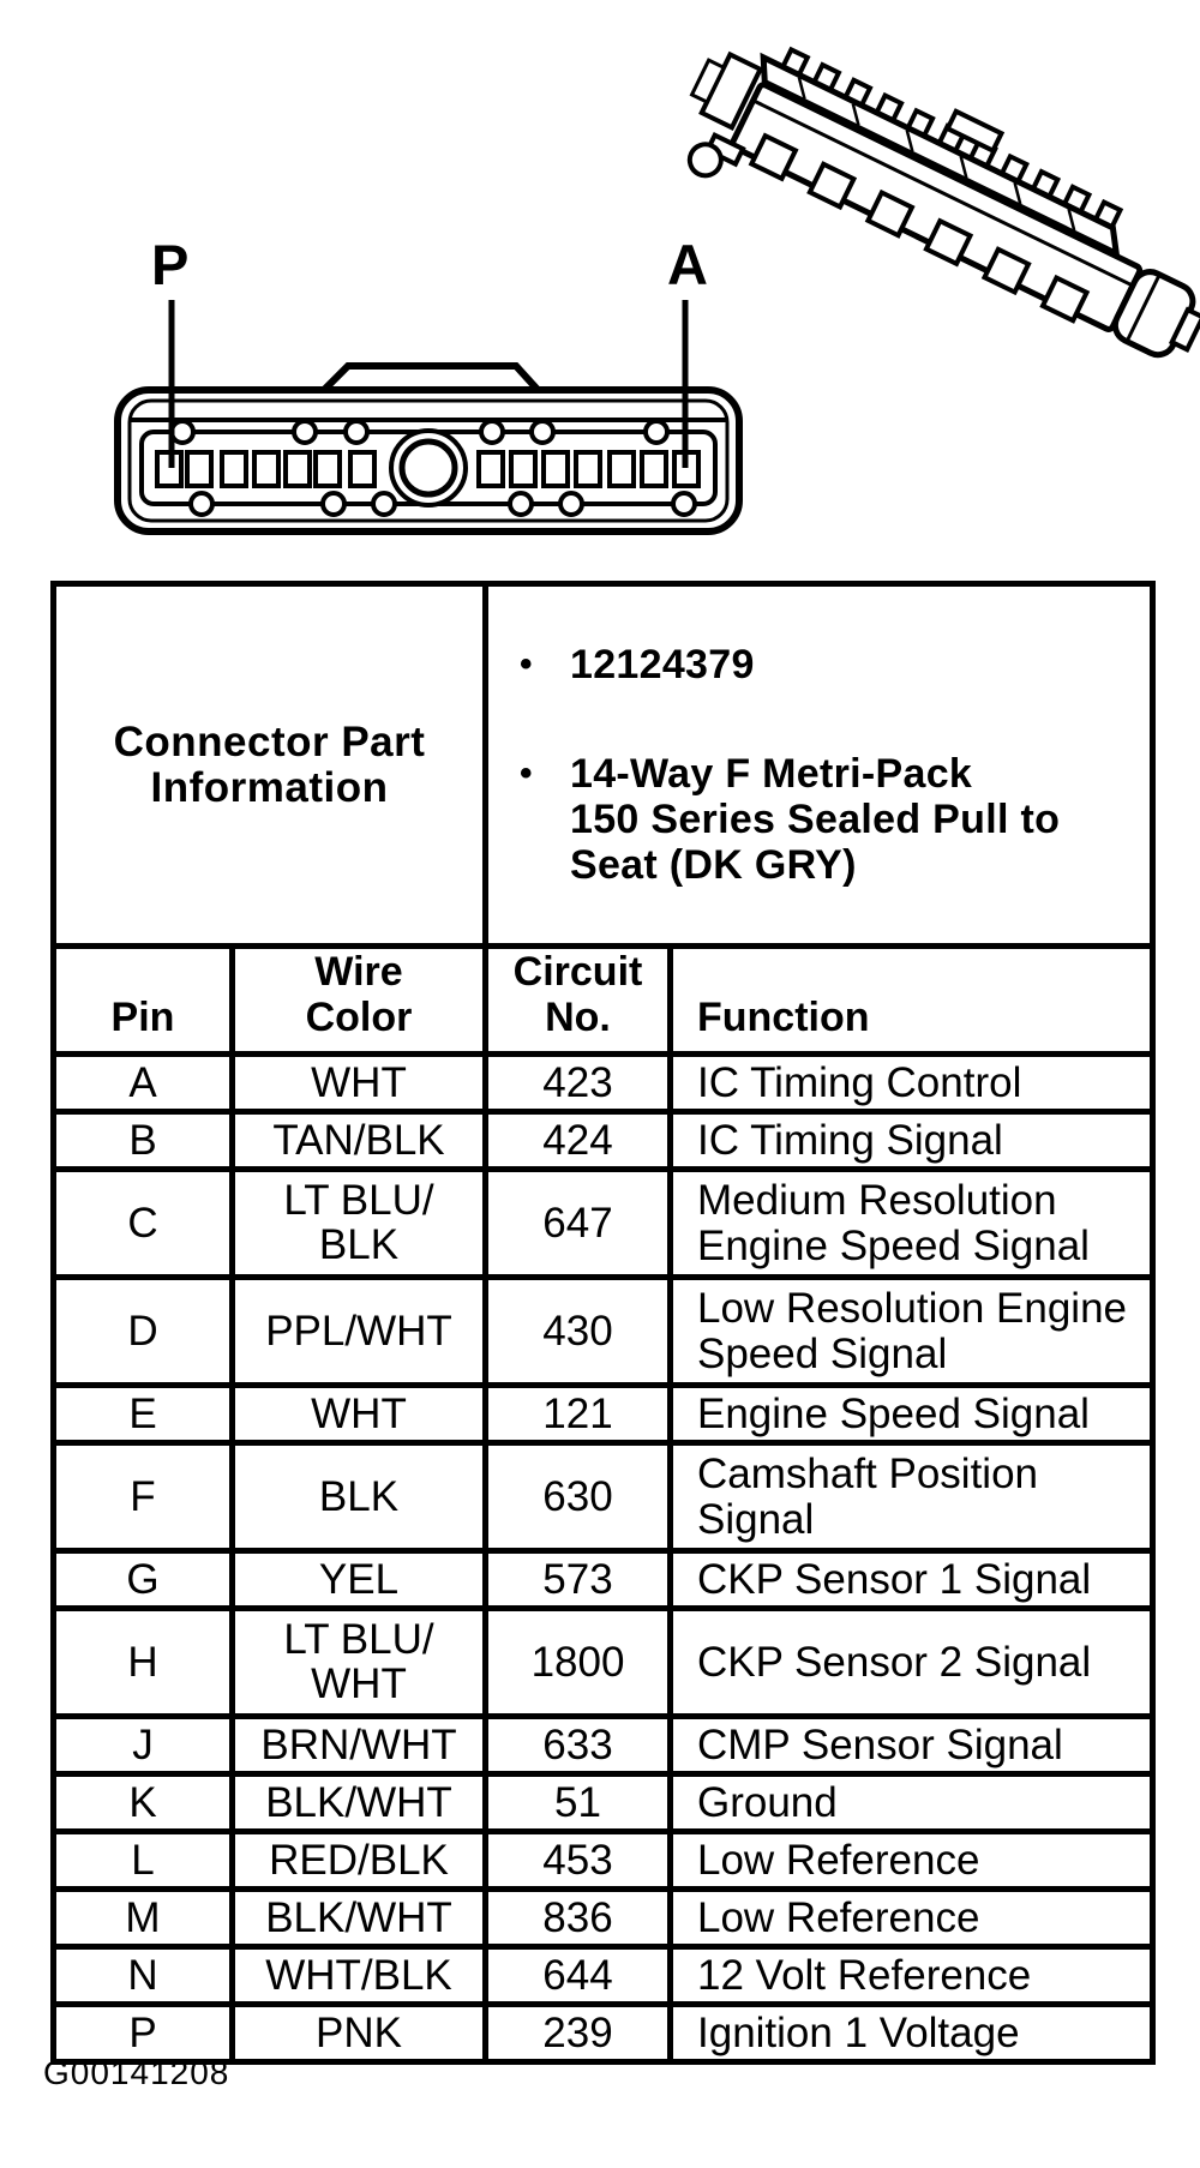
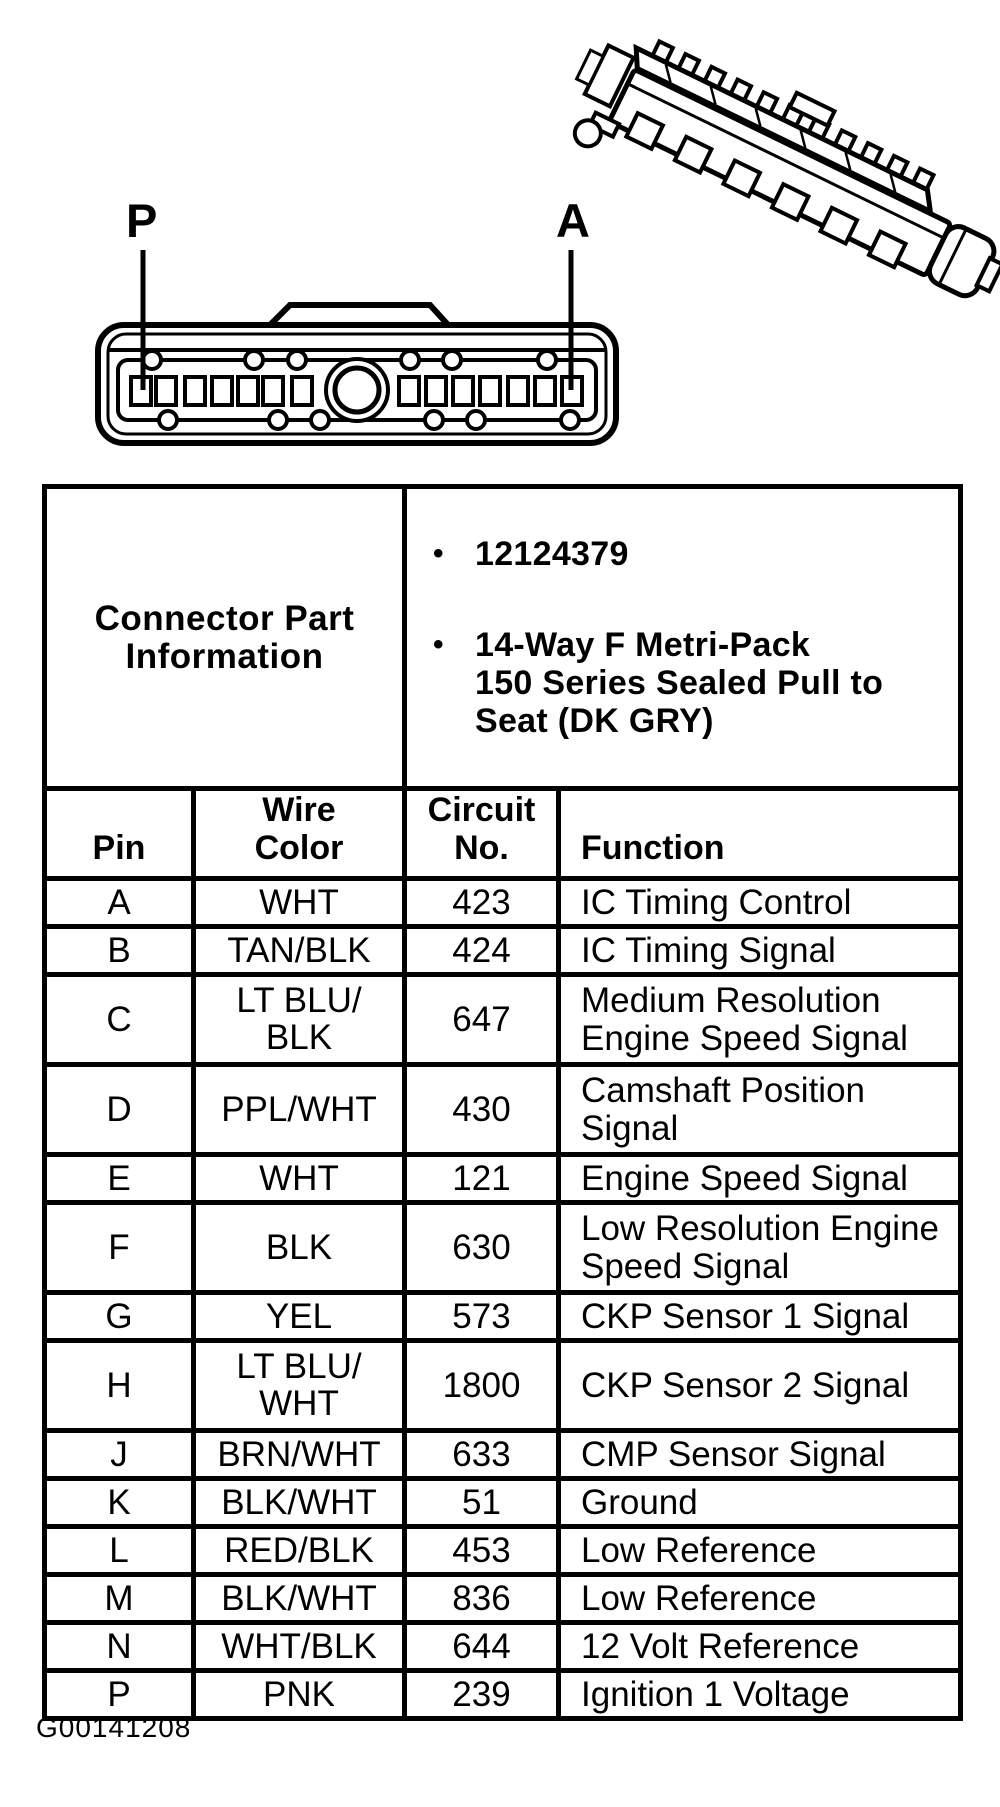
  P
  A
  Connector Part Information	• 12124379 • 14-Way F Metri-Pack 150 Series Sealed Pull to Seat (DK GRY)
  Pin	Wire Color	Circuit No.	Function
  A	WHT	423	IC Timing Control
  B	TAN/BLK	424	IC Timing Signal
  C	LT BLU/ BLK	647	Medium Resolution Engine Speed Signal
- D	PPL/WHT	430	Low Resolution Engine Speed Signal
+ D	PPL/WHT	430	Camshaft Position Signal
  E	WHT	121	Engine Speed Signal
- F	BLK	630	Camshaft Position Signal
+ F	BLK	630	Low Resolution Engine Speed Signal
  G	YEL	573	CKP Sensor 1 Signal
  H	LT BLU/ WHT	1800	CKP Sensor 2 Signal
  J	BRN/WHT	633	CMP Sensor Signal
  K	BLK/WHT	51	Ground
  L	RED/BLK	453	Low Reference
  M	BLK/WHT	836	Low Reference
  N	WHT/BLK	644	12 Volt Reference
  P	PNK	239	Ignition 1 Voltage
  G00141208
